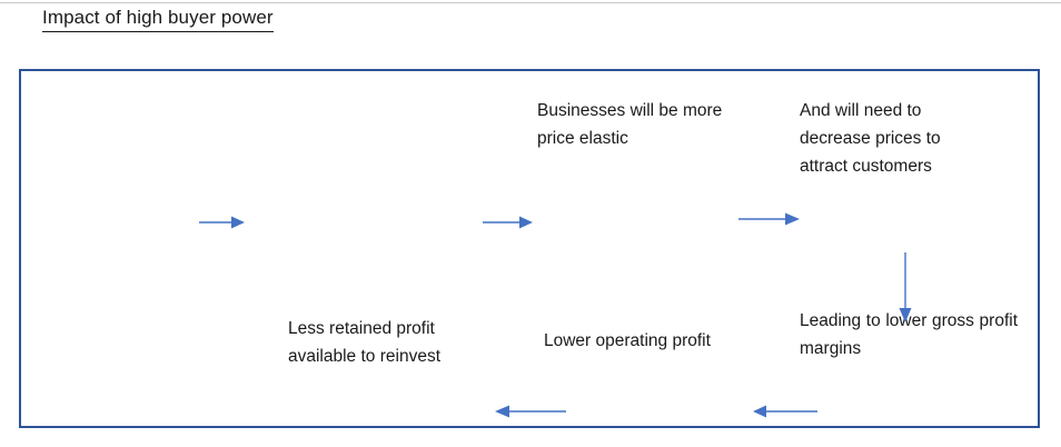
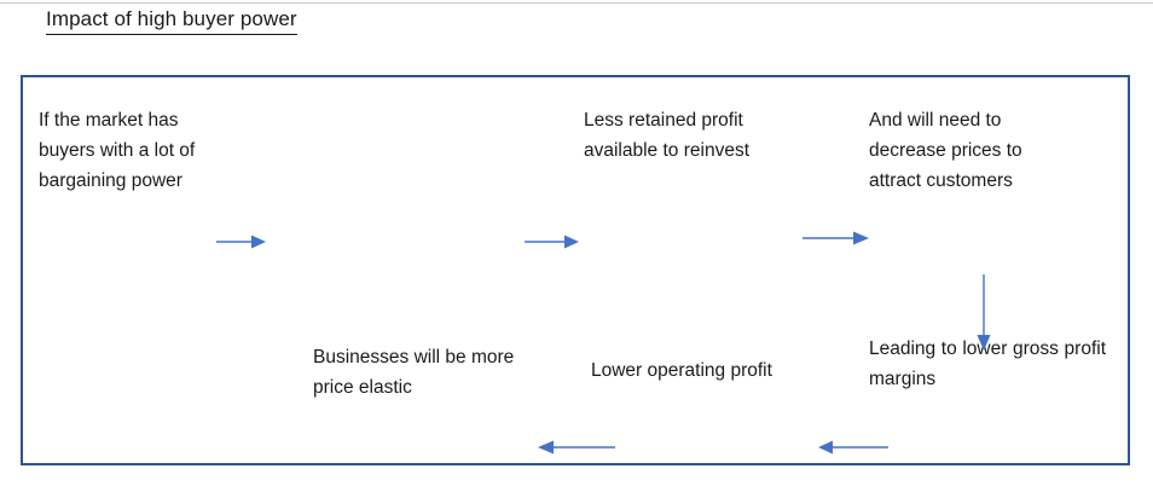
  Impact of high buyer power
+ If the market has buyers with a lot of bargaining power
- Businesses will be more price elastic
+ Less retained profit available to reinvest
  And will need to decrease prices to attract customers
  Leading to loer gross profit margins
  Lower operating profit
- Less retained profit available to reinvest
+ Businesses will be more price elastic
